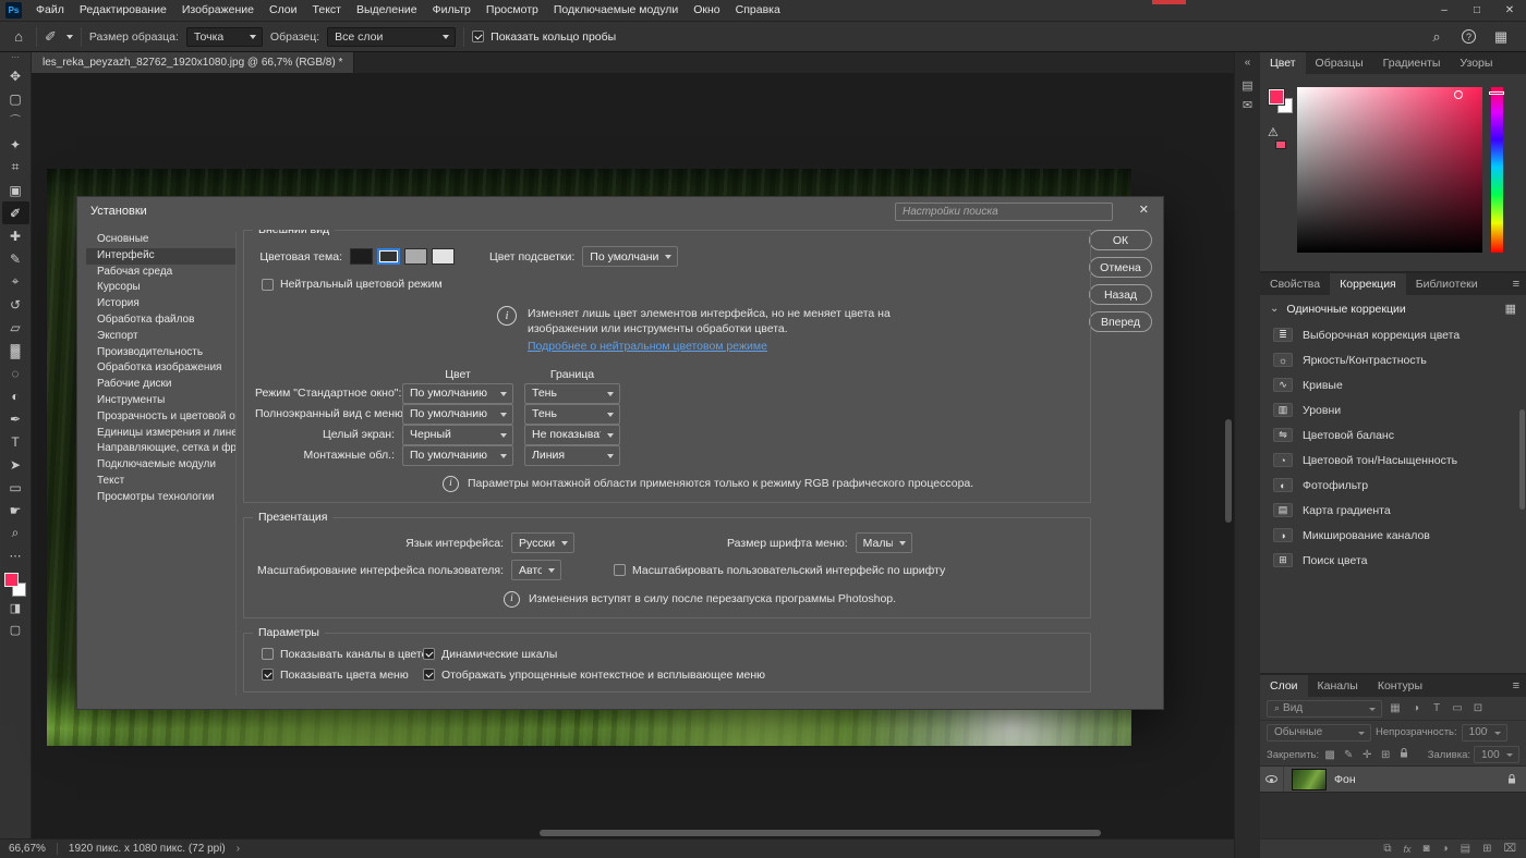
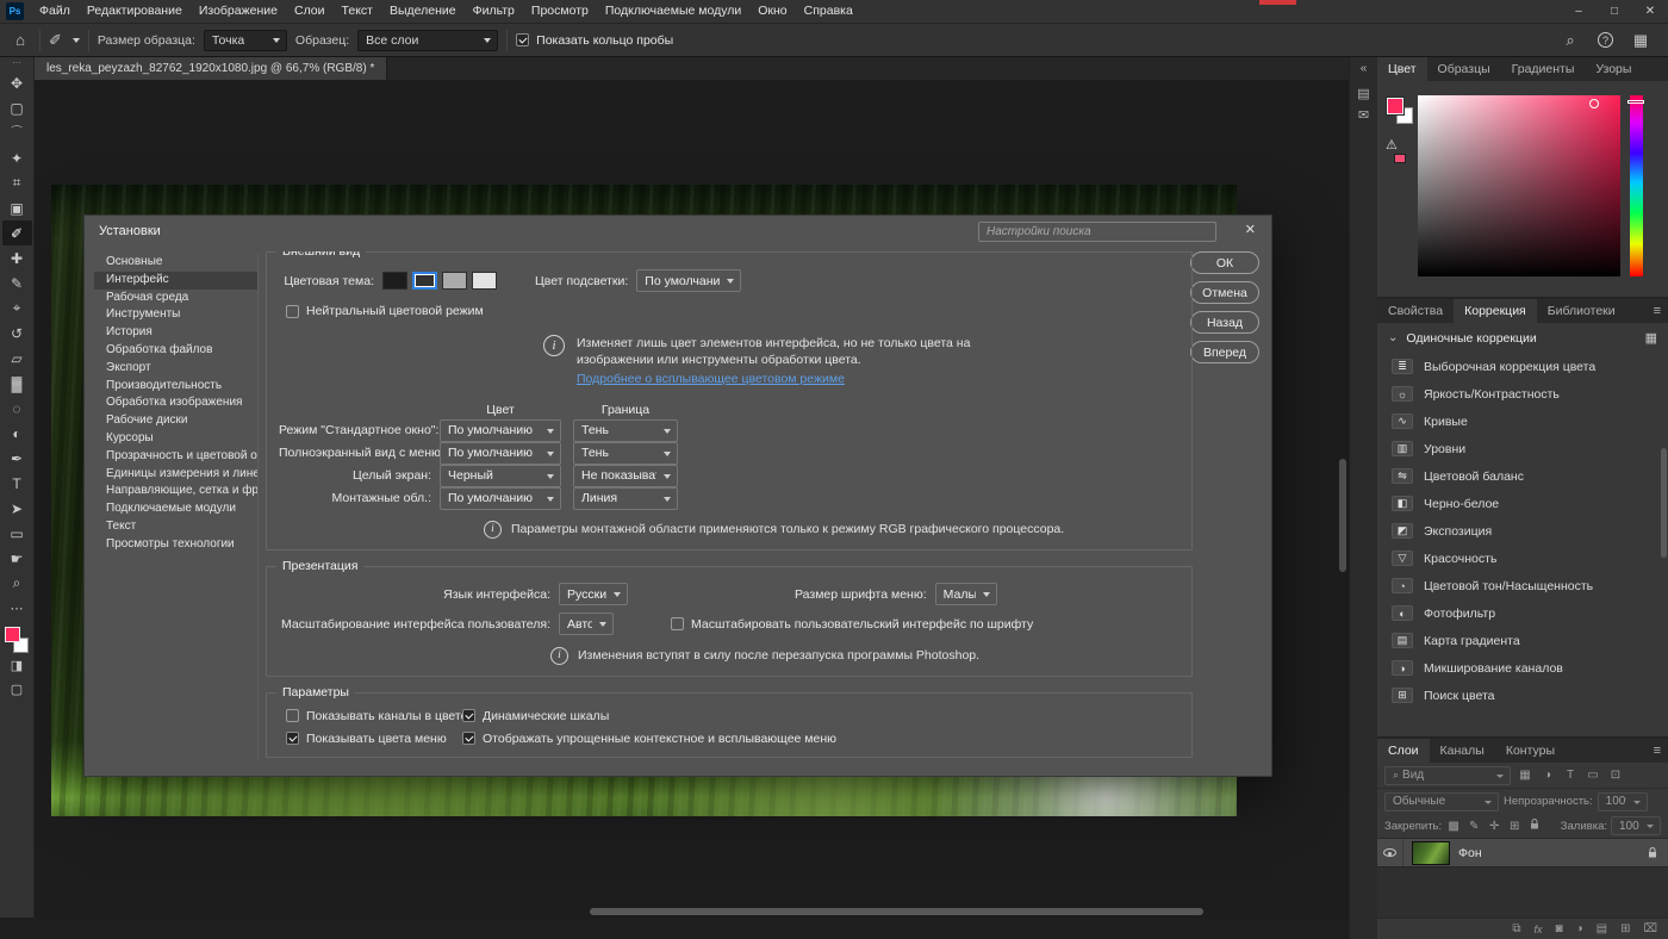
  Ps
  Файл
  Редактирование
  Изображение
  Слои
  Текст
  Выделение
  Фильтр
  Просмотр
  Подключаемые модули
  Окно
  Справка
  –
  □
  ✕
  ⌂
  ✐
  Размер образца:
  Точка
  Образец:
  Все слои
  Показать кольцо пробы
  ⌕
  ?
  ▦
  ⋯
  ✥
  ▢
  ⌒
  ✦
  ⌗
  ▣
  ✐
  ✚
  ✎
  ⌖
  ↺
  ▱
  ▓
  ◌
  ◐
  ✒
  T
  ➤
  ▭
  ☛
  ⌕
  ⋯
  ◨
  ▢
  les_reka_peyzazh_82762_1920x1080.jpg @ 66,7% (RGB/8) *
  «
  ▤
  ✉
  Цвет
  Образцы
  Градиенты
  Узоры
  ⚠
  Свойства
  Коррекция
  Библиотеки
  ≡
  ⌄
  Одиночные коррекции
  ▦
  ≣
  Выборочная коррекция цвета
  ☼
  Яркость/Контрастность
  ∿
  Кривые
  ▥
  Уровни
  ⇋
  Цветовой баланс
+ ◧
+ Черно-белое
+ ◩
+ Экспозиция
+ ▽
+ Красочность
  ◔
  Цветовой тон/Насыщенность
  ◐
  Фотофильтр
  ▤
  Карта градиента
  ◑
  Микширование каналов
  ⊞
  Поиск цвета
  Слои
  Каналы
  Контуры
  ≡
  ⌕ Вид
  ▦
  ◑
  T
  ▭
  ⊡
  Обычные
  Непрозрачность:
  100
  Закрепить:
  ▩
  ✎
  ✛
  ⊞
  Заливка:
  100
  Фон
  ⧉
  fx
  ◙
  ◑
  ▤
  ⊞
  ⌧
- 66,67%
- 1920 пикс. x 1080 пикс. (72 ppi)
- ›
  Установки
  Настройки поиска
  ✕
  Основные
  Интерфейс
  Рабочая среда
- Курсоры
+ Инструменты
  История
  Обработка файлов
  Экспорт
  Производительность
  Обработка изображения
  Рабочие диски
- Инструменты
+ Курсоры
  Прозрачность и цветовой о
  Единицы измерения и лине
  Направляющие, сетка и фр
  Подключаемые модули
  Текст
  Просмотры технологии
  ОК
  Отмена
  Назад
  Вперед
  Внешний вид
  Цветовая тема:
  Цвет подсветки:
  По умолчани
  Нейтральный цветовой режим
  i
- Изменяет лишь цвет элементов интерфейса, но не меняет цвета на
+ Изменяет лишь цвет элементов интерфейса, но не только цвета на
  изображении или инструменты обработки цвета.
- Подробнее о нейтральном цветовом режиме
+ Подробнее о всплывающее цветовом режиме
  Цвет
  Граница
  Режим "Стандартное окно":
  По умолчанию
  Тень
  Полноэкранный вид с меню
  По умолчанию
  Тень
  Целый экран:
  Черный
  Не показыва
  Монтажные обл.:
  По умолчанию
  Линия
  i
  Параметры монтажной области применяются только к режиму RGB графического процессора.
  Презентация
  Язык интерфейса:
  Русски
  Размер шрифта меню:
  Малы
  Масштабирование интерфейса пользователя:
  Авто
  Масштабировать пользовательский интерфейс по шрифту
  i
  Изменения вступят в силу после перезапуска программы Photoshop.
  Параметры
  Показывать каналы в цвет
  Динамические шкалы
  Показывать цвета меню
  Отображать упрощенные контекстное и всплывающее меню
